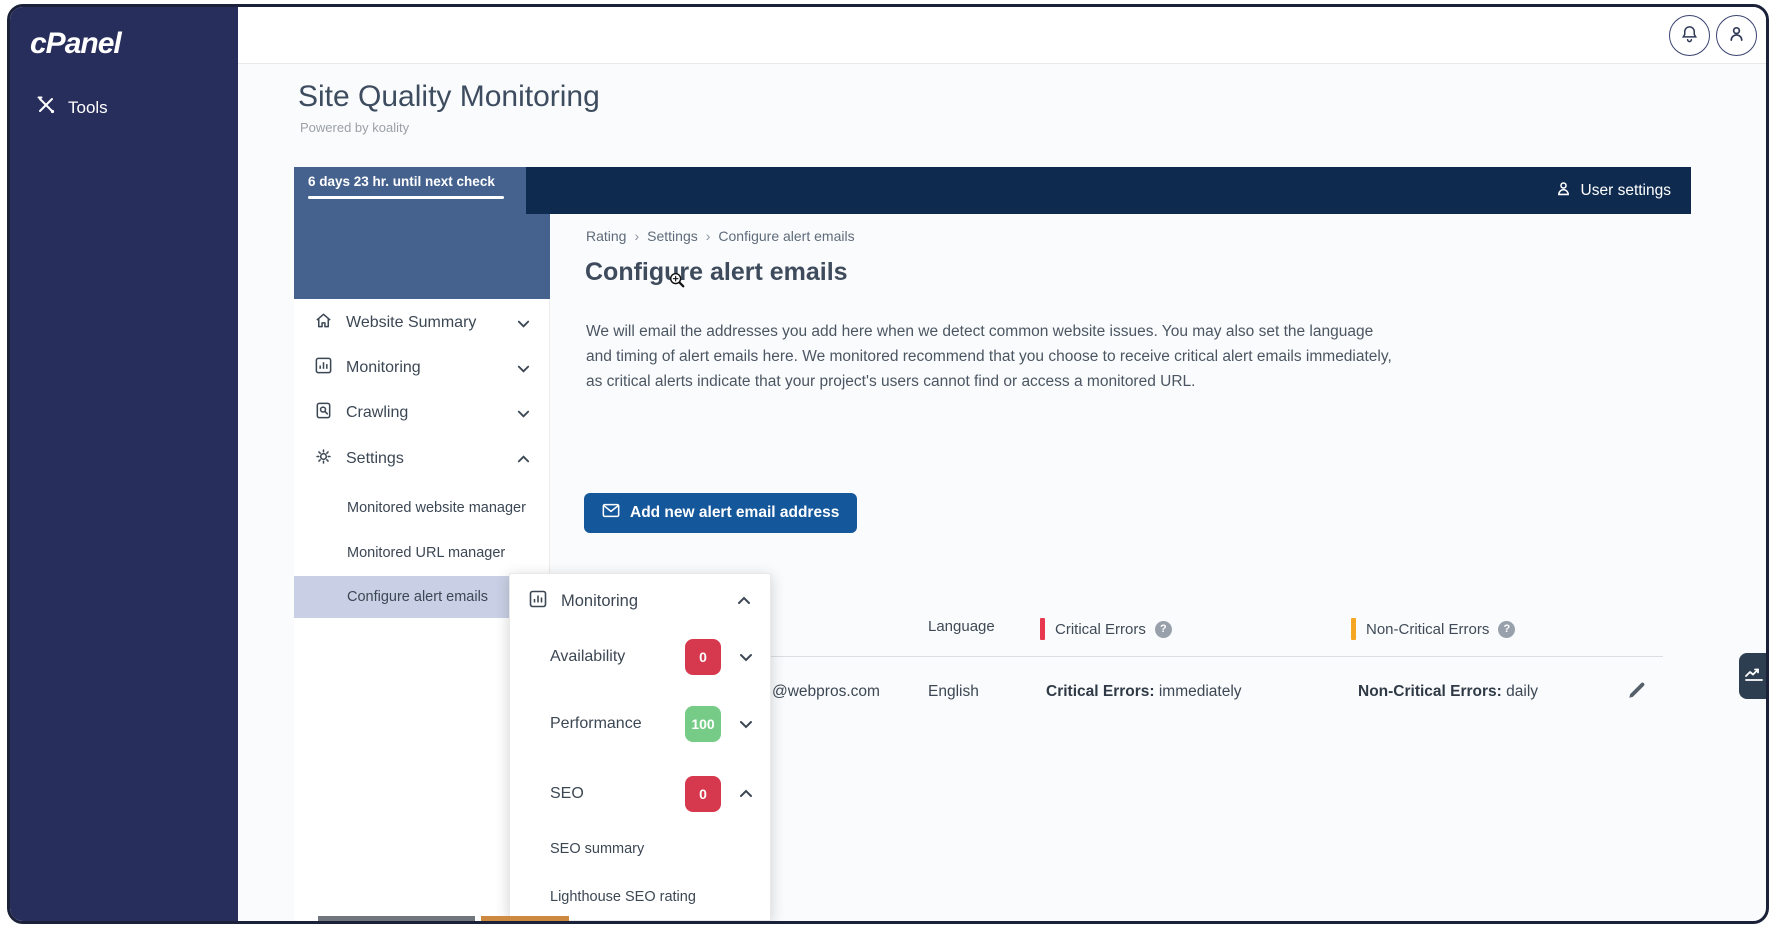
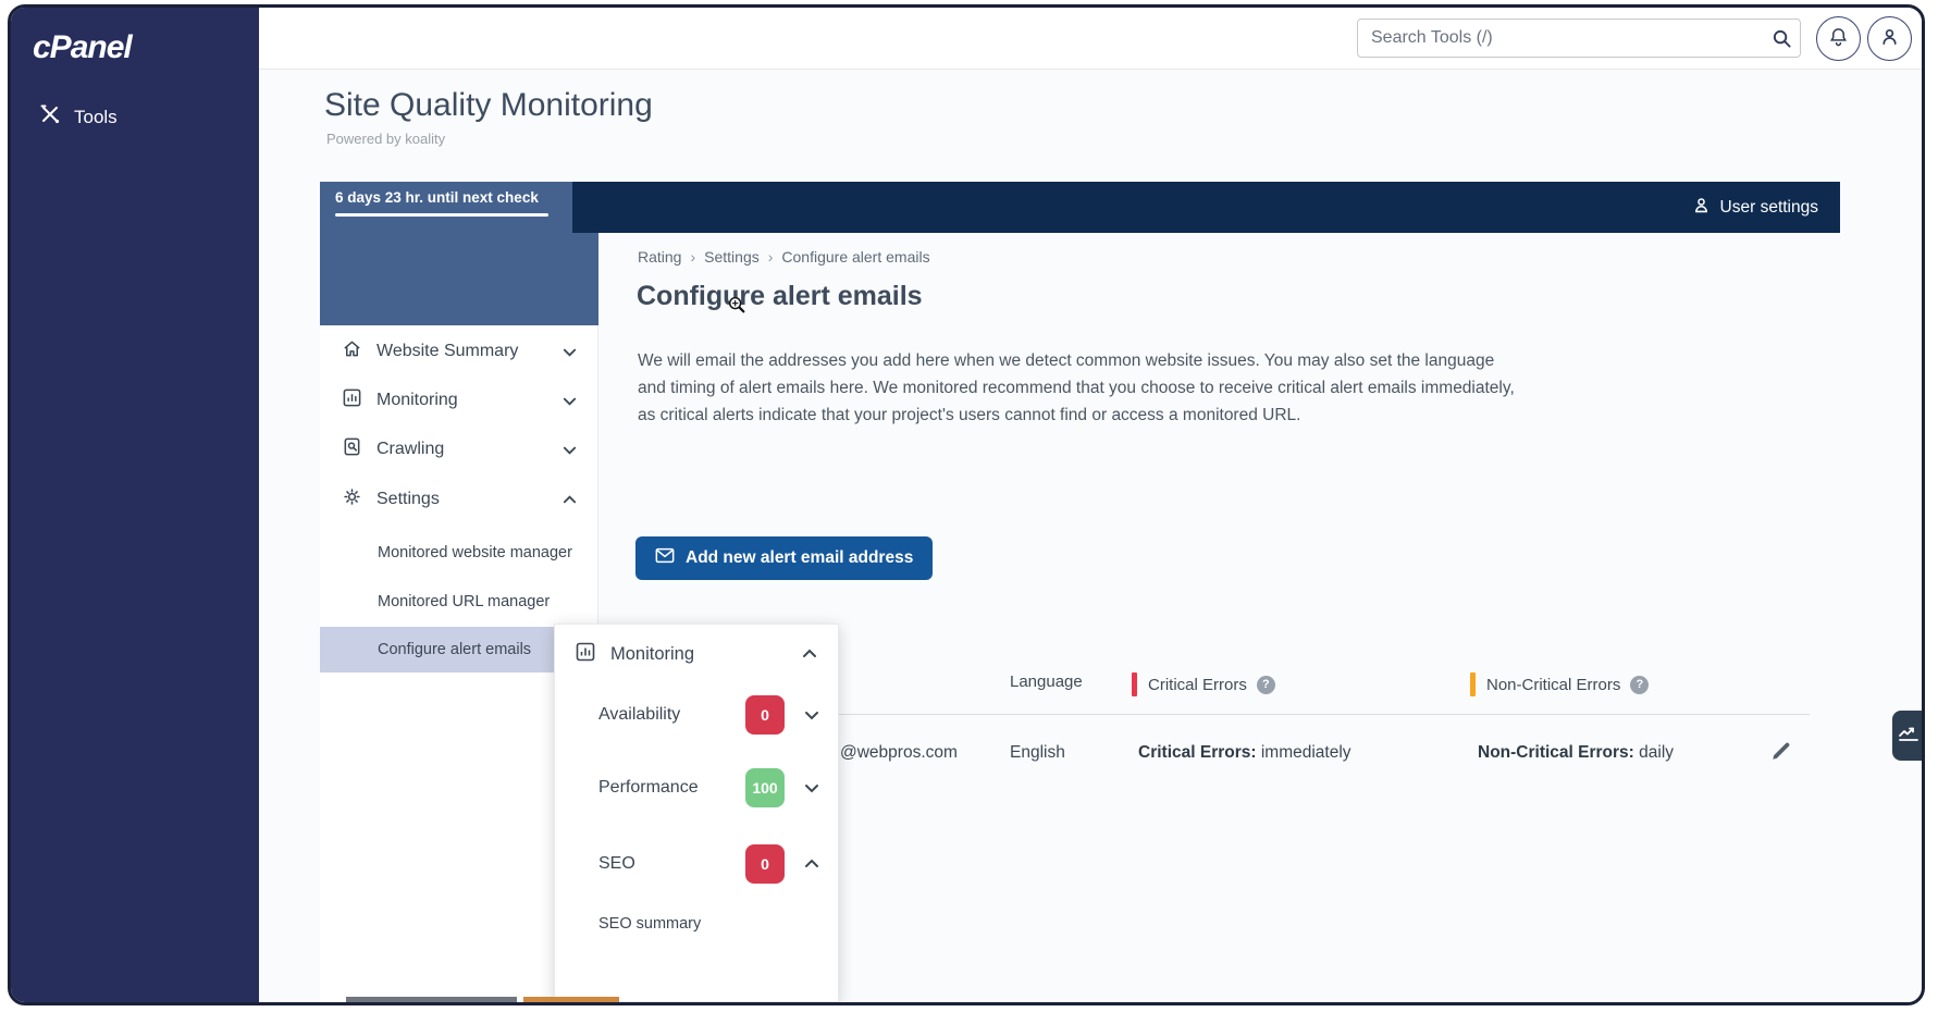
  cPanel
  Tools
+ Search Tools (/)
  Site Quality Monitoring
  Powered by koality
  6 days 23 hr. until next check
  User settings
  Website Summary
  Monitoring
  Crawling
  Settings
  Monitored website manager
  Monitored URL manager
  Configure alert emails
  Rating
  ›
  Settings
  ›
  Configure alert emails
  Configure alert emails
  We will email the addresses you add here when we detect common website issues. You may also set the language and timing of alert emails here. We monitored recommend that you choose to receive critical alert emails immediately, as critical alerts indicate that your project's users cannot find or access a monitored URL.
  Add new alert email address
  Language
  Critical Errors
  ?
  Non-Critical Errors
  ?
  @webpros.com
  English
  Critical Errors: immediately
  Non-Critical Errors: daily
  Monitoring
  Availability
  0
  Performance
  100
  SEO
  0
  SEO summary
- Lighthouse SEO rating
